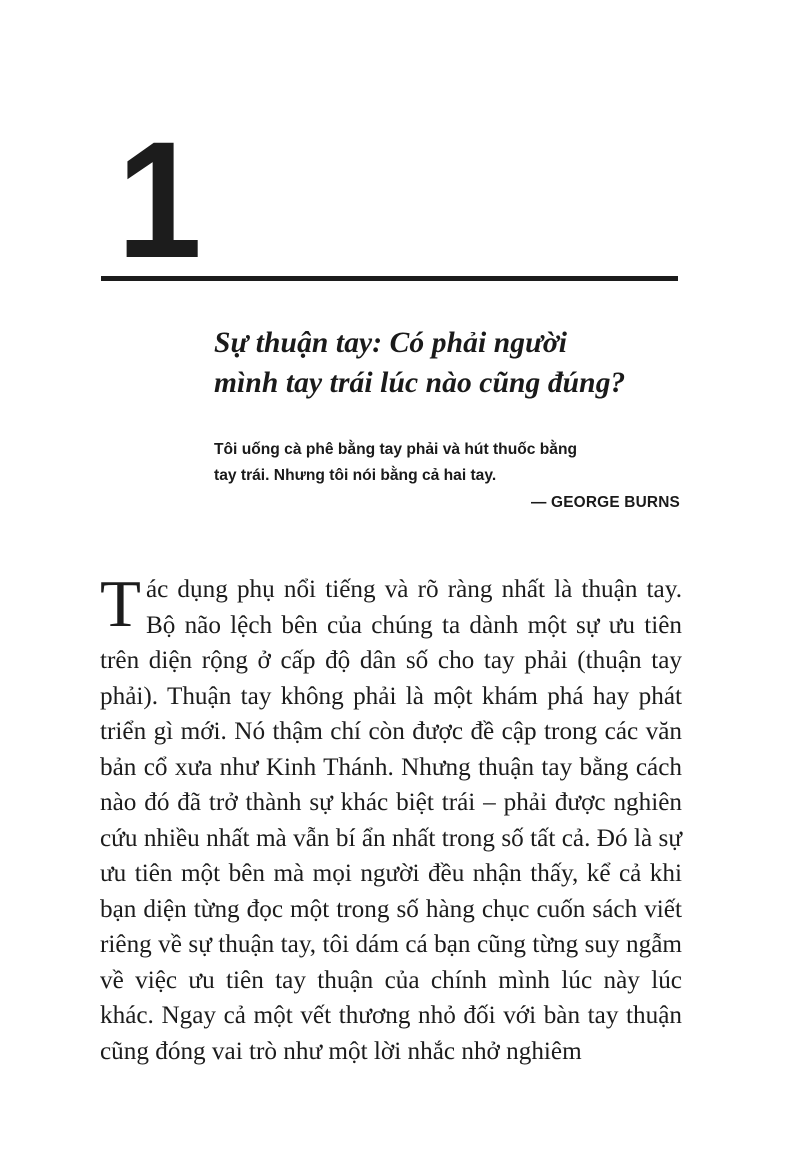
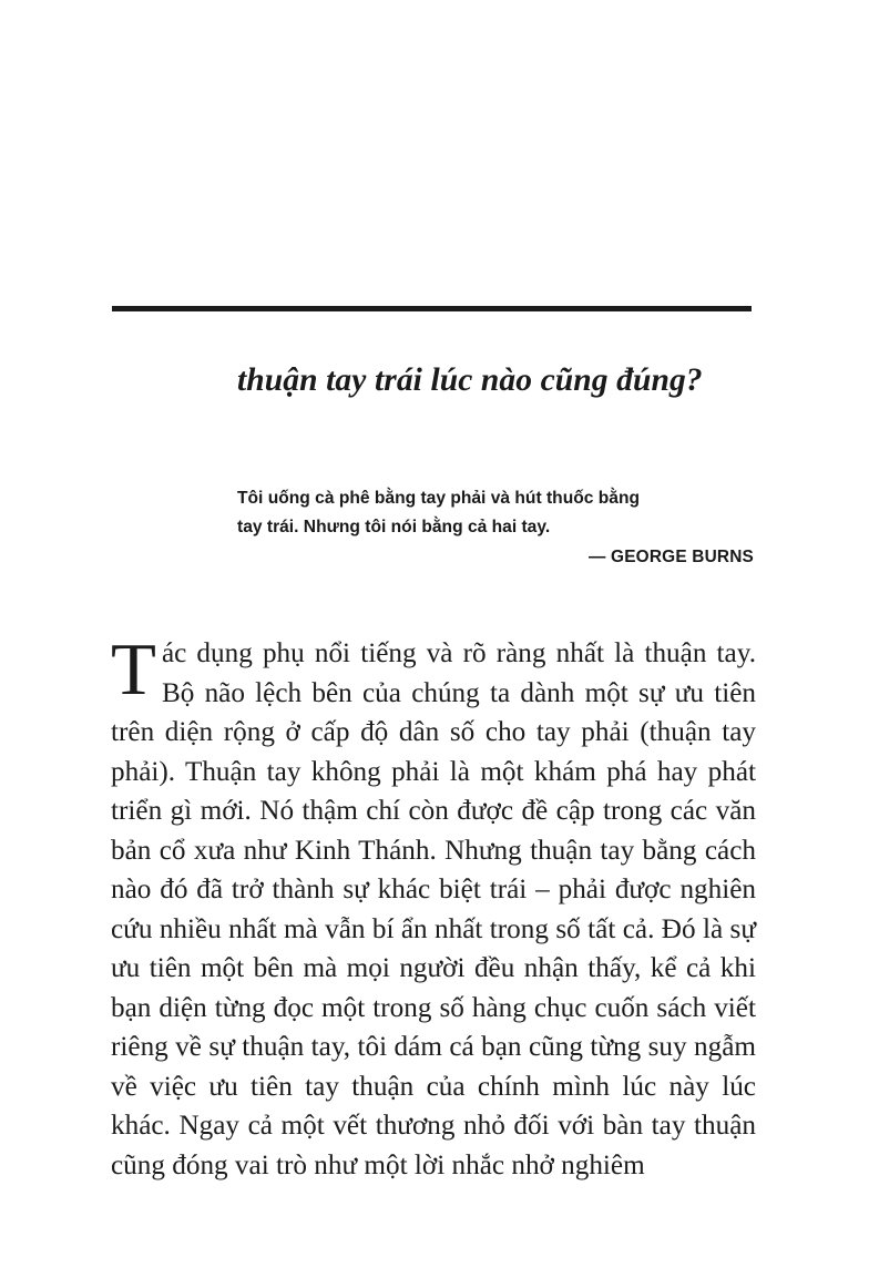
- 1
- Sự thuận tay: Có phải người
- mình tay trái lúc nào cũng đúng?
+ thuận tay trái lúc nào cũng đúng?
  Tôi uống cà phê bằng tay phải và hút thuốc bằng
  tay trái. Nhưng tôi nói bằng cả hai tay.
  — GEORGE BURNS
  T
  ác dụng phụ nổi tiếng và rõ ràng nhất là thuận tay. Bộ não lệch bên của chúng ta dành một sự ưu tiên trên diện rộng ở cấp độ dân số cho tay phải (thuận tay phải). Thuận tay không phải là một khám phá hay phát triển gì mới. Nó thậm chí còn được đề cập trong các văn bản cổ xưa như Kinh Thánh. Nhưng thuận tay bằng cách nào đó đã trở thành sự khác biệt trái – phải được nghiên cứu nhiều nhất mà vẫn bí ẩn nhất trong số tất cả. Đó là sự ưu tiên một bên mà mọi người đều nhận thấy, kể cả khi bạn diện từng đọc một trong số hàng chục cuốn sách viết riêng về sự thuận tay, tôi dám cá bạn cũng từng suy ngẫm về việc ưu tiên tay thuận của chính mình lúc này lúc khác. Ngay cả một vết thương nhỏ đối với bàn tay thuận cũng đóng vai trò như một lời nhắc nhở nghiêm
